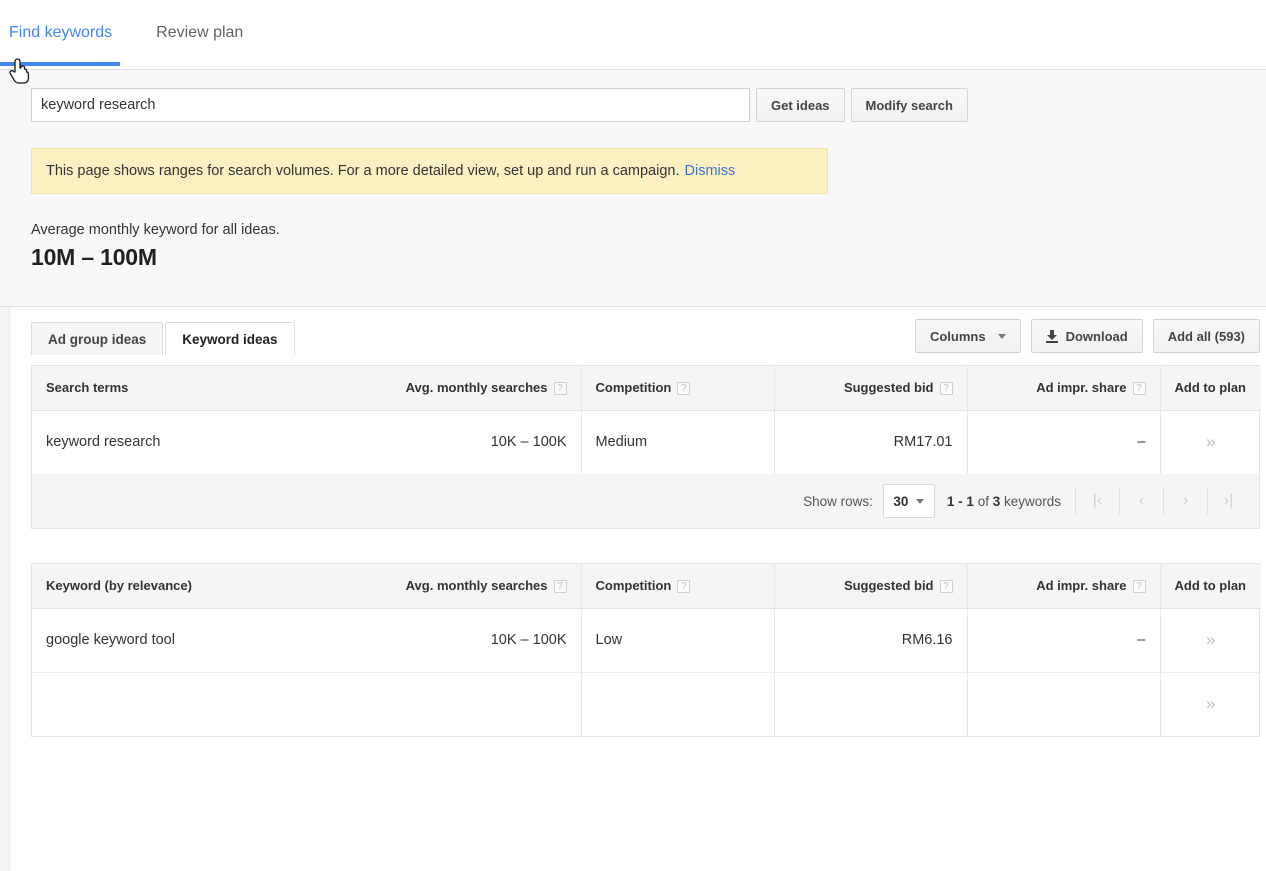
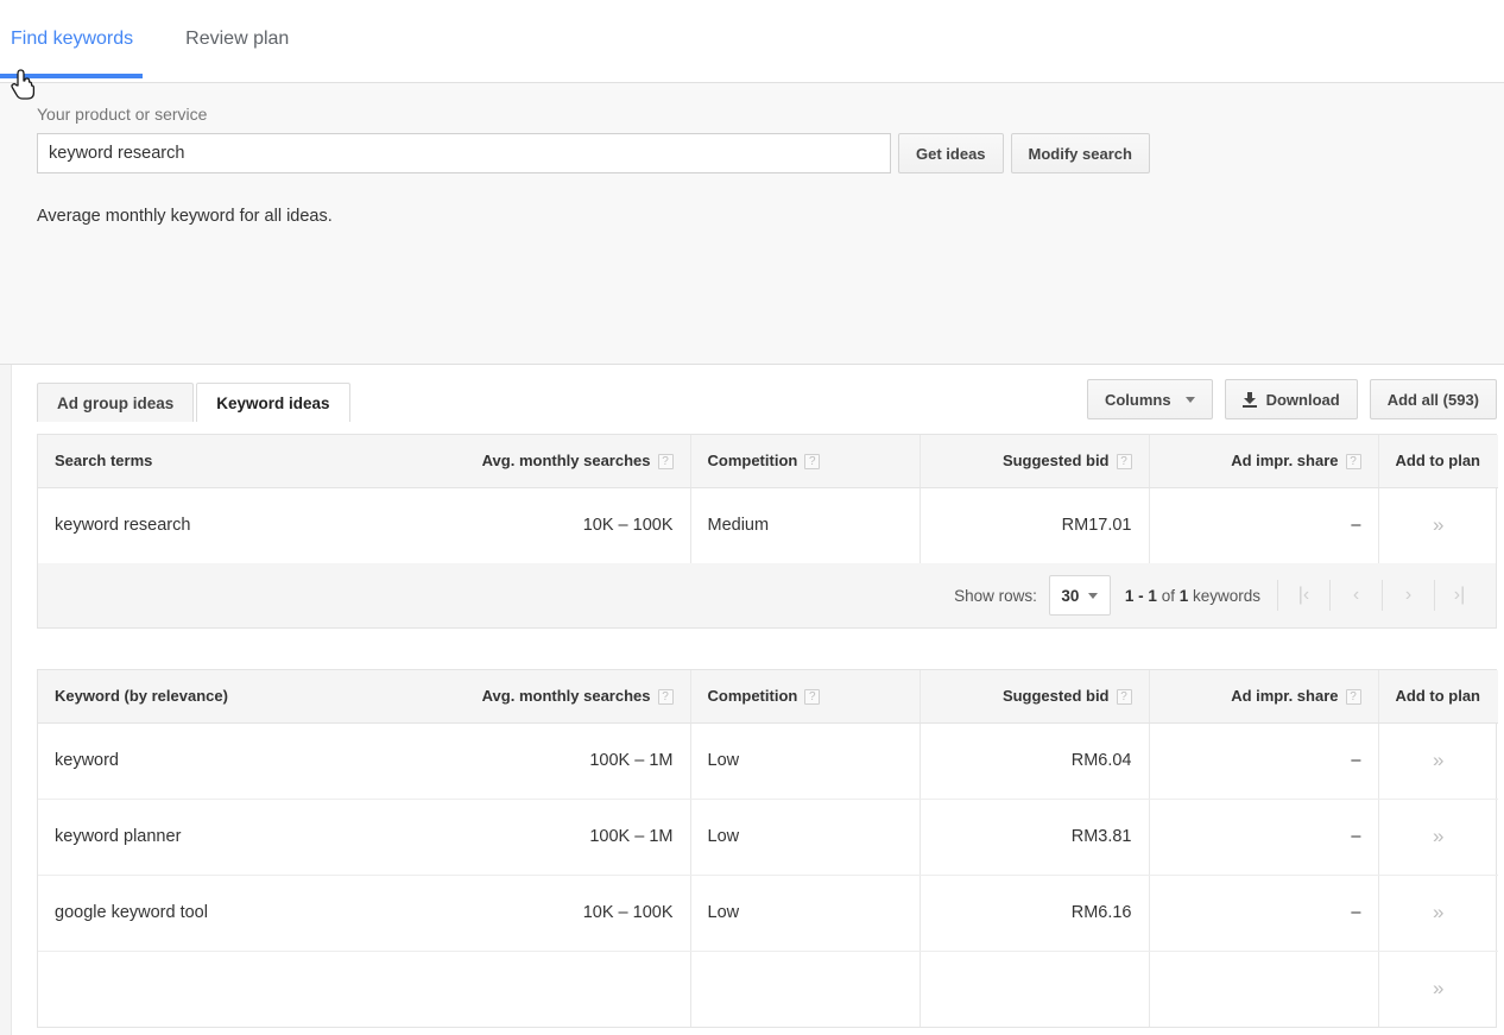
  Find keywords
  Review plan
+ Your product or service
  keyword research
  Get ideas
  Modify search
- This page shows ranges for search volumes. For a more detailed view, set up and run a campaign.
- Dismiss
  Average monthly keyword for all ideas.
- 10M – 100M
  Ad group ideas
  Keyword ideas
  Columns
  Download
  Add all (593)
  Search terms	Avg. monthly searches ?	Competition ?	Suggested bid ?	Ad impr. share ?	Add to plan
  keyword research	10K – 100K	Medium	RM17.01	–	»
  Show rows:
  30
- 1 - 1 of 3 keywords
+ 1 - 1 of 1 keywords
  |‹
  ‹
  ›
  ›|
  Keyword (by relevance)	Avg. monthly searches ?	Competition ?	Suggested bid ?	Ad impr. share ?	Add to plan
+ keyword	100K – 1M	Low	RM6.04	–	»
+ keyword planner	100K – 1M	Low	RM3.81	–	»
  google keyword tool	10K – 100K	Low	RM6.16	–	»
  					»
